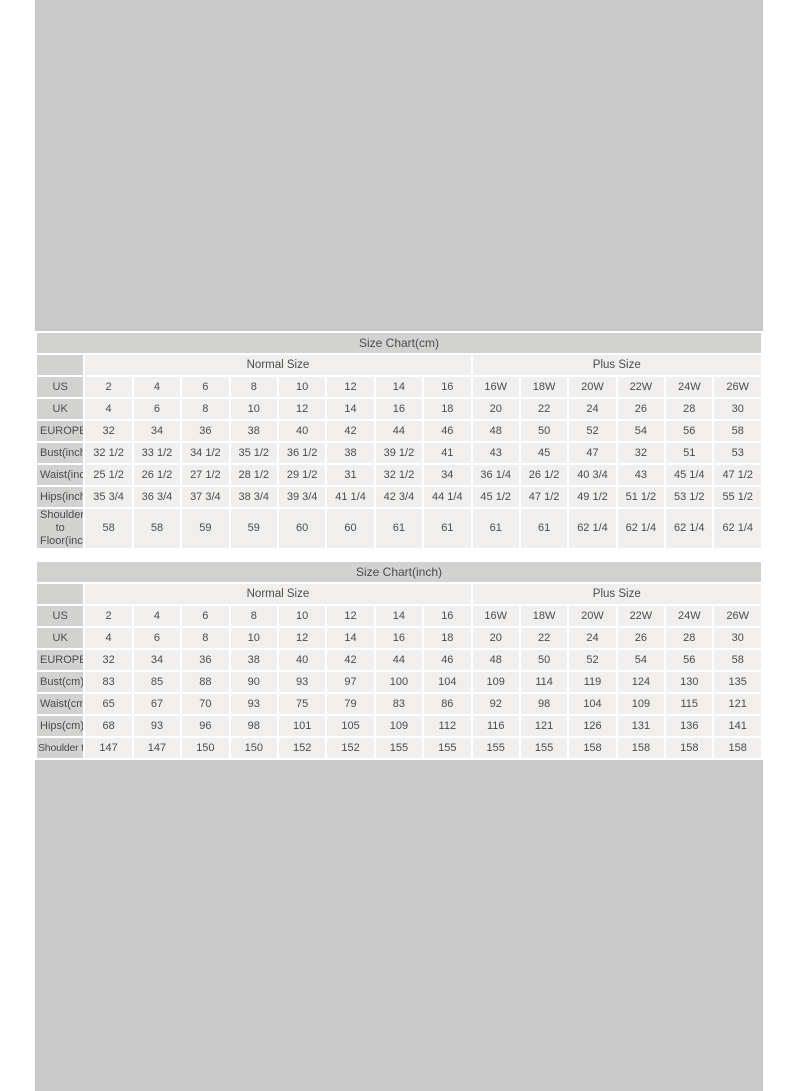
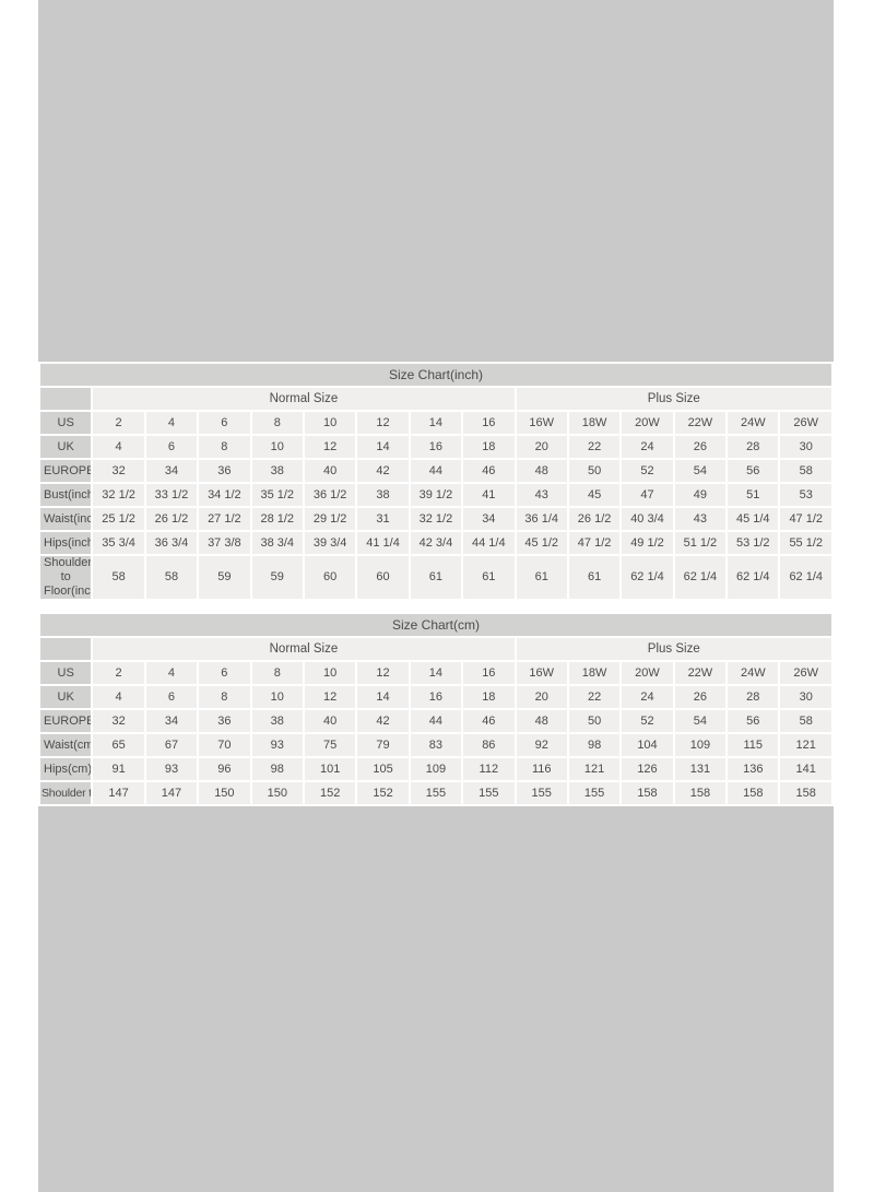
- Size Chart(cm)
+ Size Chart(inch)
  	Normal Size	Plus Size
  US	2	4	6	8	10	12	14	16	16W	18W	20W	22W	24W	26W
  UK	4	6	8	10	12	14	16	18	20	22	24	26	28	30
  EUROPE	32	34	36	38	40	42	44	46	48	50	52	54	56	58
- Bust(inch	32 1/2	33 1/2	34 1/2	35 1/2	36 1/2	38	39 1/2	41	43	45	47	32	51	53
+ Bust(inch	32 1/2	33 1/2	34 1/2	35 1/2	36 1/2	38	39 1/2	41	43	45	47	49	51	53
  Waist(inc	25 1/2	26 1/2	27 1/2	28 1/2	29 1/2	31	32 1/2	34	36 1/4	26 1/2	40 3/4	43	45 1/4	47 1/2
- Hips(inch	35 3/4	36 3/4	37 3/4	38 3/4	39 3/4	41 1/4	42 3/4	44 1/4	45 1/2	47 1/2	49 1/2	51 1/2	53 1/2	55 1/2
+ Hips(inch	35 3/4	36 3/4	37 3/8	38 3/4	39 3/4	41 1/4	42 3/4	44 1/4	45 1/2	47 1/2	49 1/2	51 1/2	53 1/2	55 1/2
  Shoulder to Floor(inc	58	58	59	59	60	60	61	61	61	61	62 1/4	62 1/4	62 1/4	62 1/4
- Size Chart(inch)
+ Size Chart(cm)
  	Normal Size	Plus Size
  US	2	4	6	8	10	12	14	16	16W	18W	20W	22W	24W	26W
  UK	4	6	8	10	12	14	16	18	20	22	24	26	28	30
  EUROPE	32	34	36	38	40	42	44	46	48	50	52	54	56	58
- Bust(cm)	83	85	88	90	93	97	100	104	109	114	119	124	130	135
  Waist(cm	65	67	70	93	75	79	83	86	92	98	104	109	115	121
- Hips(cm)	68	93	96	98	101	105	109	112	116	121	126	131	136	141
+ Hips(cm)	91	93	96	98	101	105	109	112	116	121	126	131	136	141
  Shoulder t	147	147	150	150	152	152	155	155	155	155	158	158	158	158
